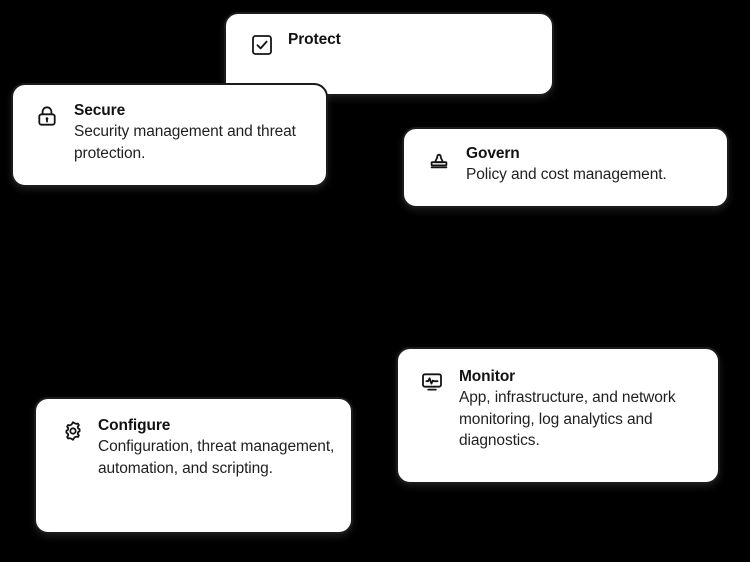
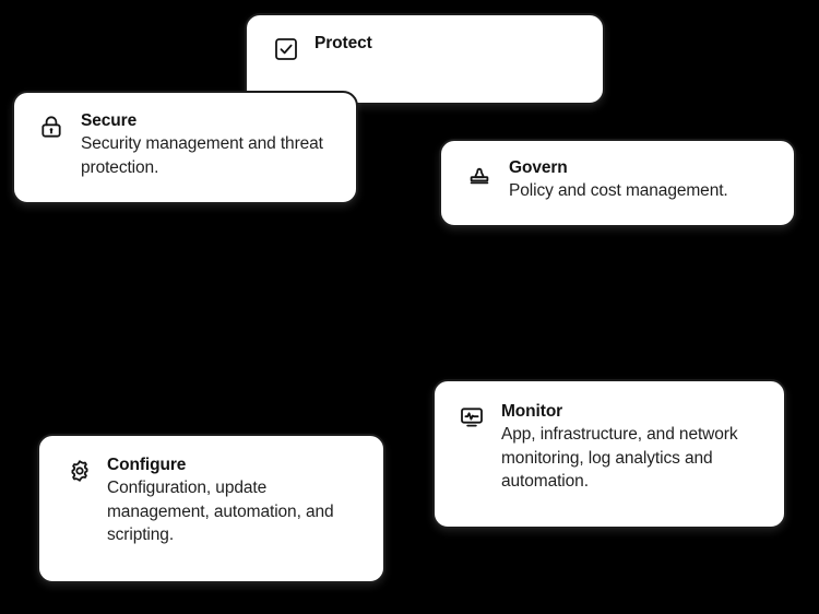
  Protect
  Secure
  Security management and threat protection.
  Govern
  Policy and cost management.
  Monitor
- App, infrastructure, and network monitoring, log analytics and diagnostics.
+ App, infrastructure, and network monitoring, log analytics and automation.
  Configure
- Configuration, threat management, automation, and scripting.
+ Configuration, update management, automation, and scripting.
